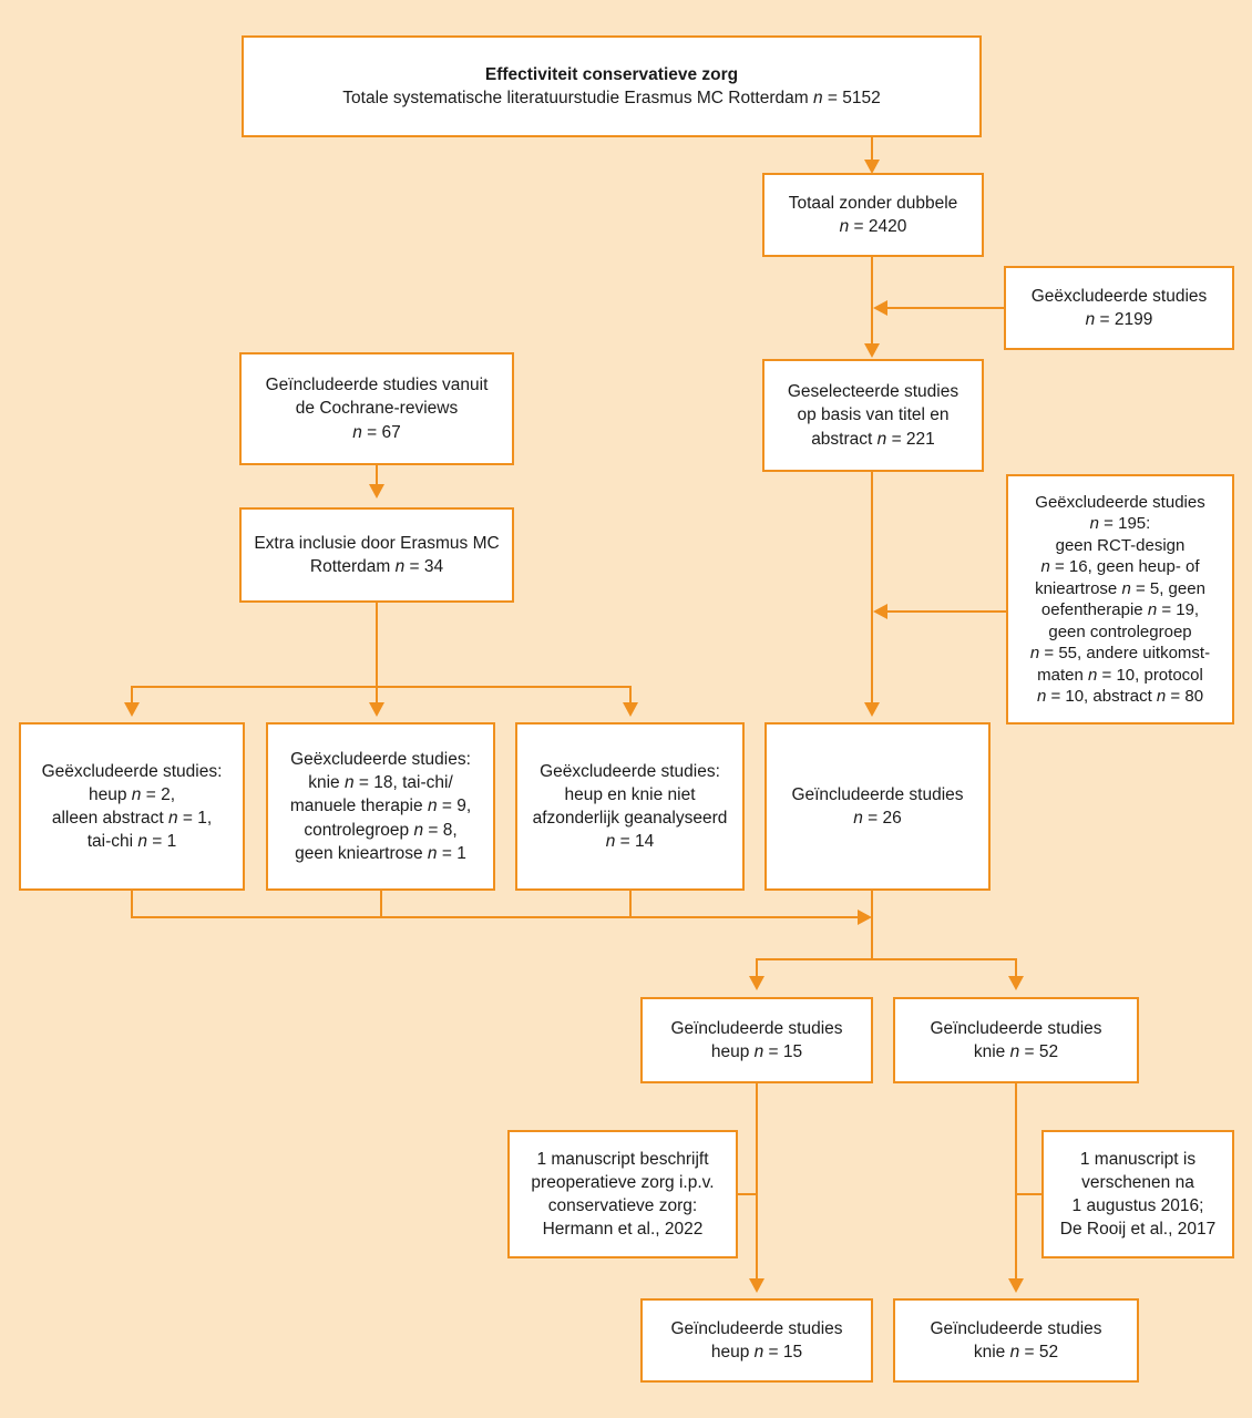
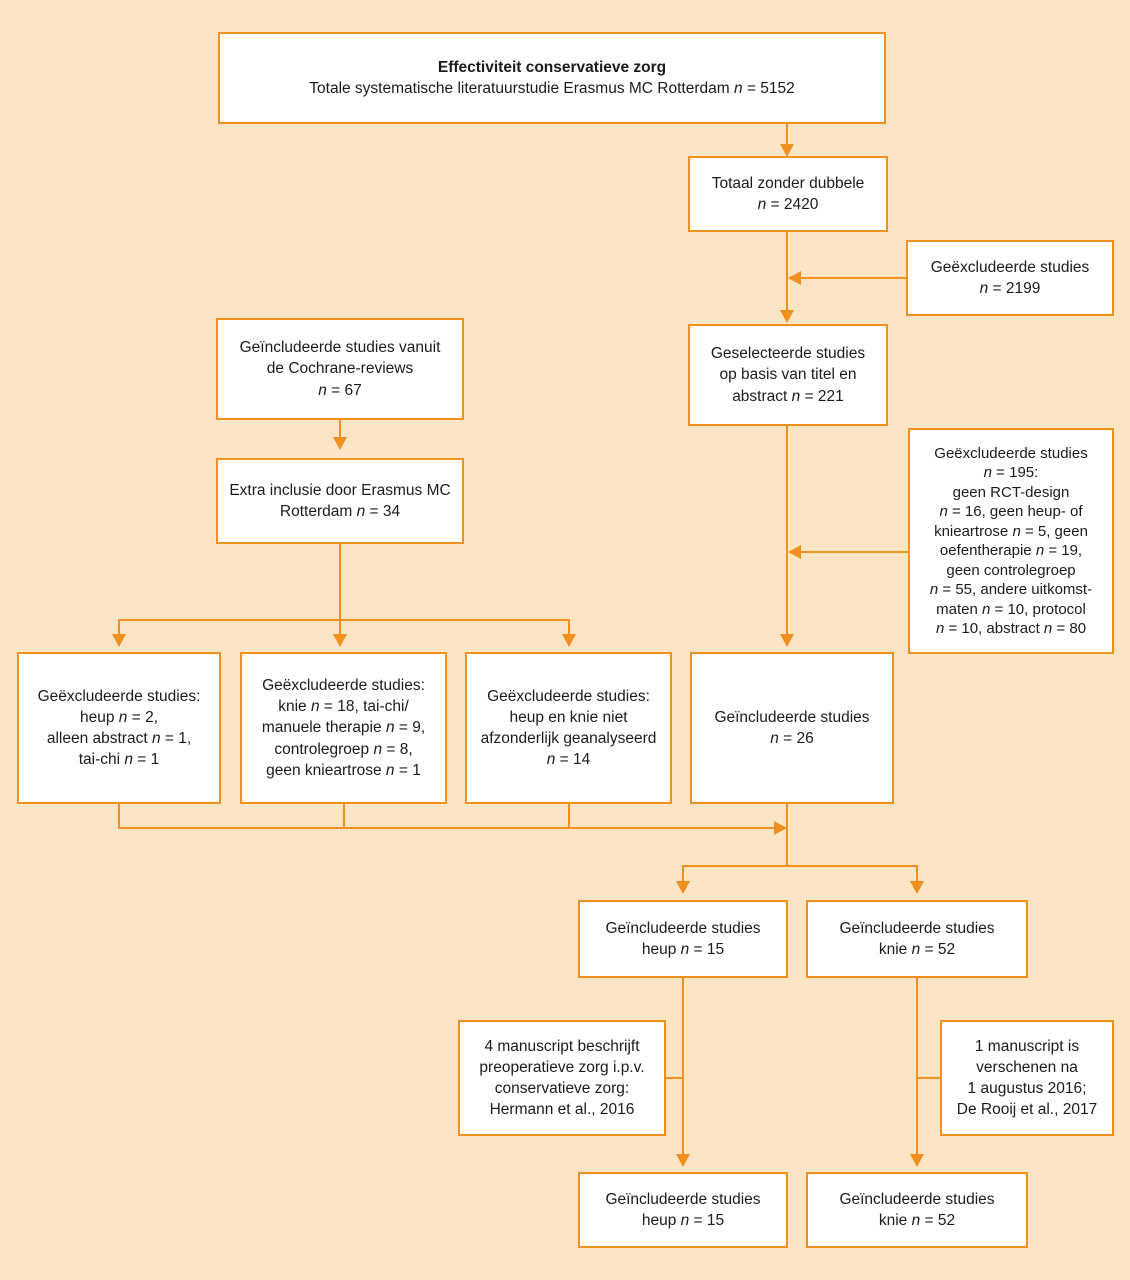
  Effectiviteit conservatieve zorg
  Totale systematische literatuurstudie Erasmus MC Rotterdam n = 5152
  Totaal zonder dubbele
  n = 2420
  Geëxcludeerde studies
  n = 2199
  Geselecteerde studies
  op basis van titel en
  abstract n = 221
  Geïncludeerde studies vanuit
  de Cochrane-reviews
  n = 67
  Extra inclusie door Erasmus MC
  Rotterdam n = 34
  Geëxcludeerde studies
  n = 195:
  geen RCT-design
  n = 16, geen heup- of
  knieartrose n = 5, geen
  oefentherapie n = 19,
  geen controlegroep
  n = 55, andere uitkomst-
  maten n = 10, protocol
  n = 10, abstract n = 80
  Geëxcludeerde studies:
  heup n = 2,
  alleen abstract n = 1,
  tai-chi n = 1
  Geëxcludeerde studies:
  knie n = 18, tai-chi/
  manuele therapie n = 9,
  controlegroep n = 8,
  geen knieartrose n = 1
  Geëxcludeerde studies:
  heup en knie niet
  afzonderlijk geanalyseerd
  n = 14
  Geïncludeerde studies
  n = 26
  Geïncludeerde studies
  heup n = 15
  Geïncludeerde studies
  knie n = 52
- 1 manuscript beschrijft
+ 4 manuscript beschrijft
  preoperatieve zorg i.p.v.
  conservatieve zorg:
- Hermann et al., 2022
+ Hermann et al., 2016
  1 manuscript is
  verschenen na
  1 augustus 2016;
  De Rooij et al., 2017
  Geïncludeerde studies
  heup n = 15
  Geïncludeerde studies
  knie n = 52
